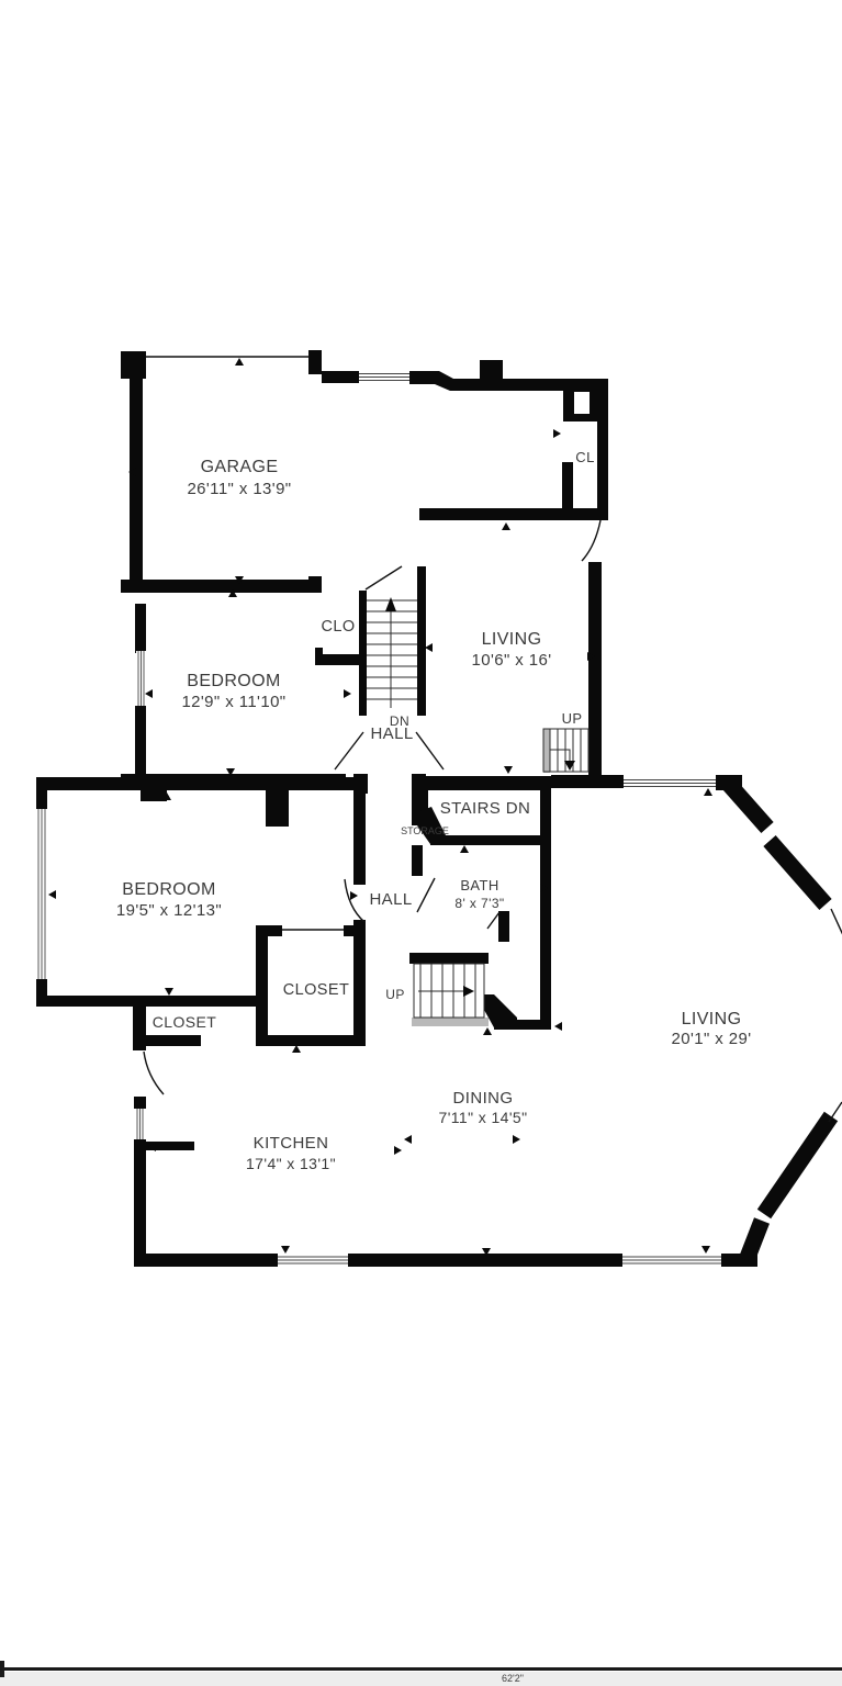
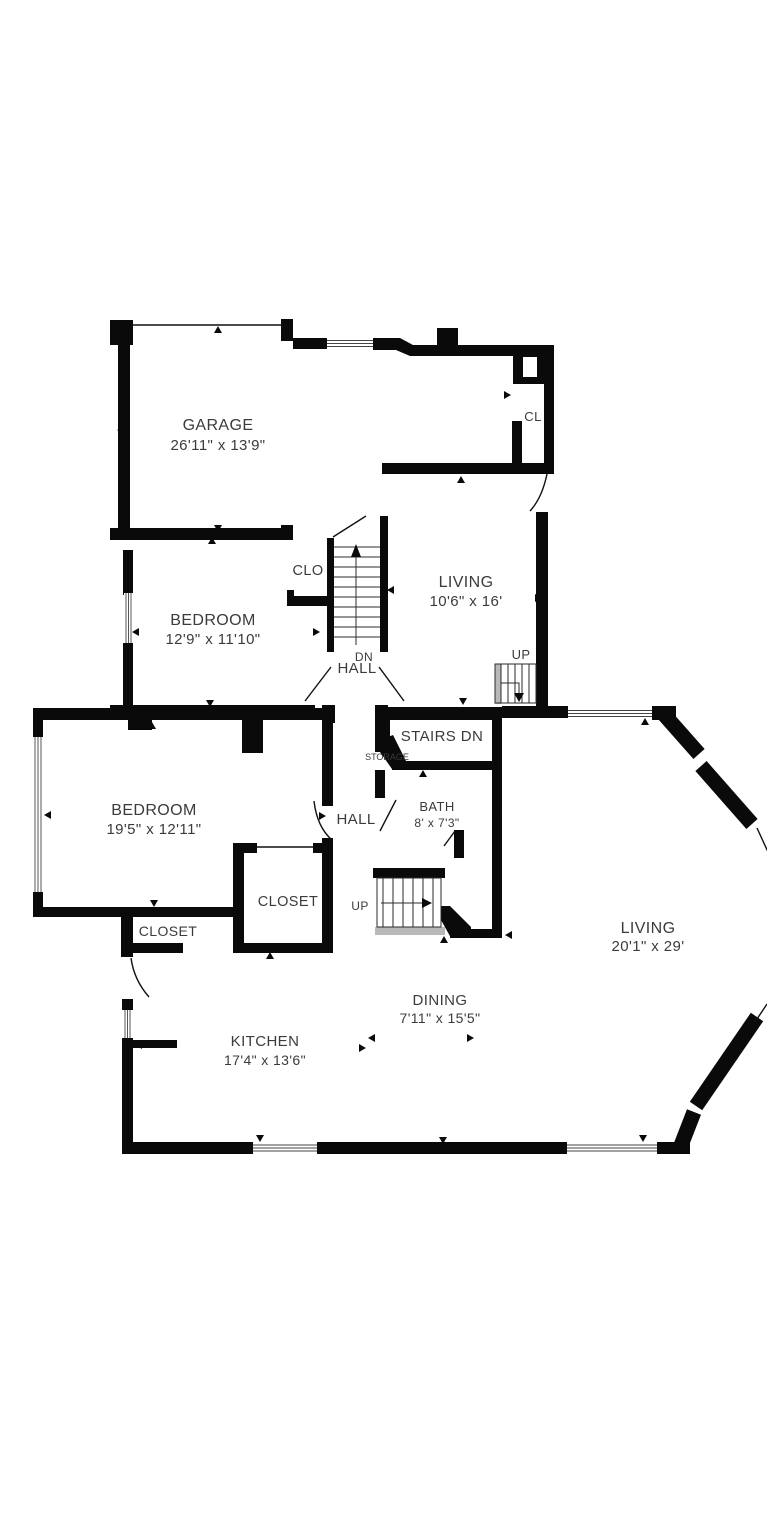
  GARAGE
  26'11" x 13'9"
  CL
  CLO
  BEDROOM
  12'9" x 11'10"
  LIVING
  10'6" x 16'
  DN
  HALL
  UP
  STAIRS DN
  STORAGE
  BEDROOM
- 19'5" x 12'13"
+ 19'5" x 12'11"
  HALL
  BATH
  8' x 7'3"
  CLOSET
  CLOSET
  UP
  LIVING
  20'1" x 29'
  DINING
- 7'11" x 14'5"
+ 7'11" x 15'5"
  KITCHEN
- 17'4" x 13'1"
+ 17'4" x 13'6"
- 62'2"
